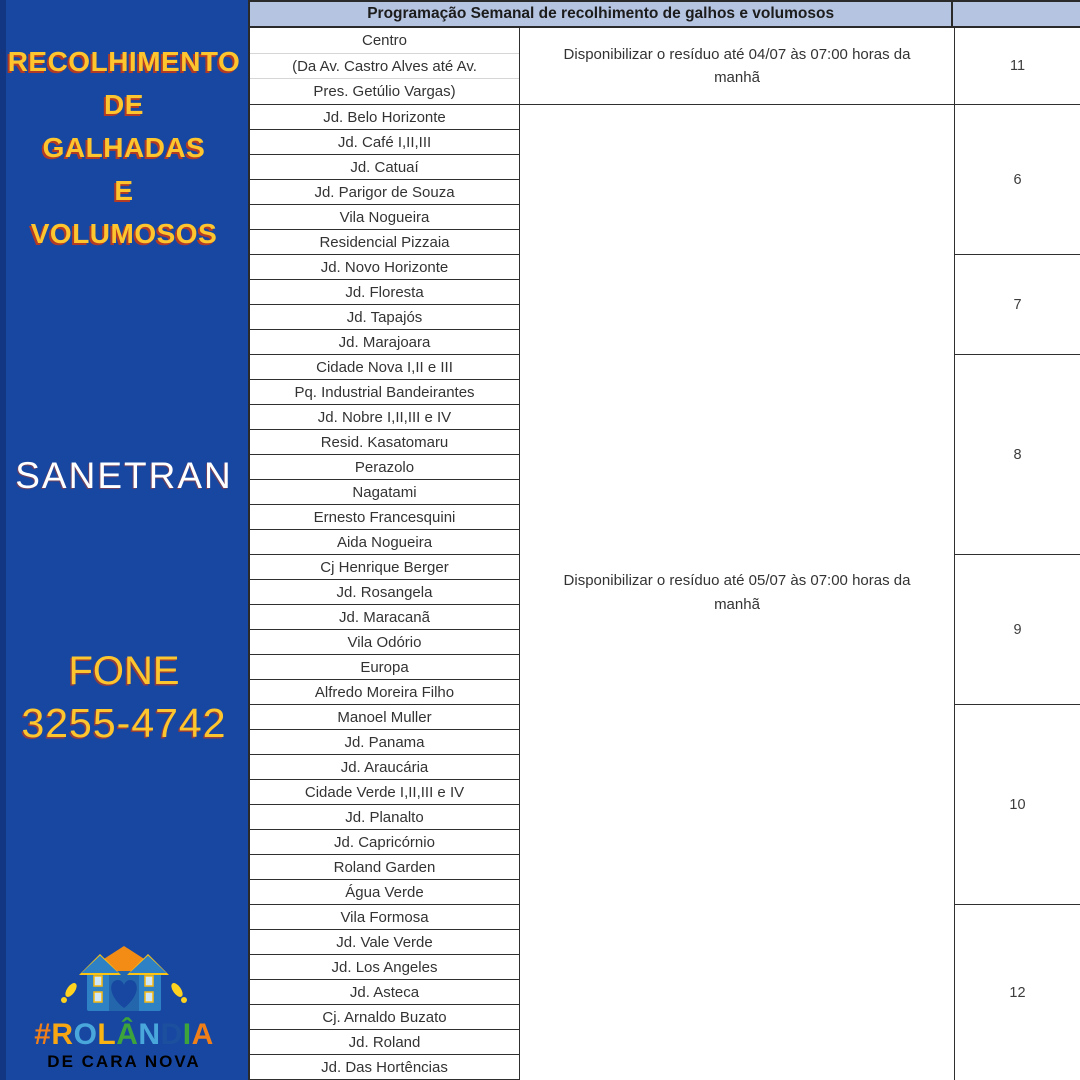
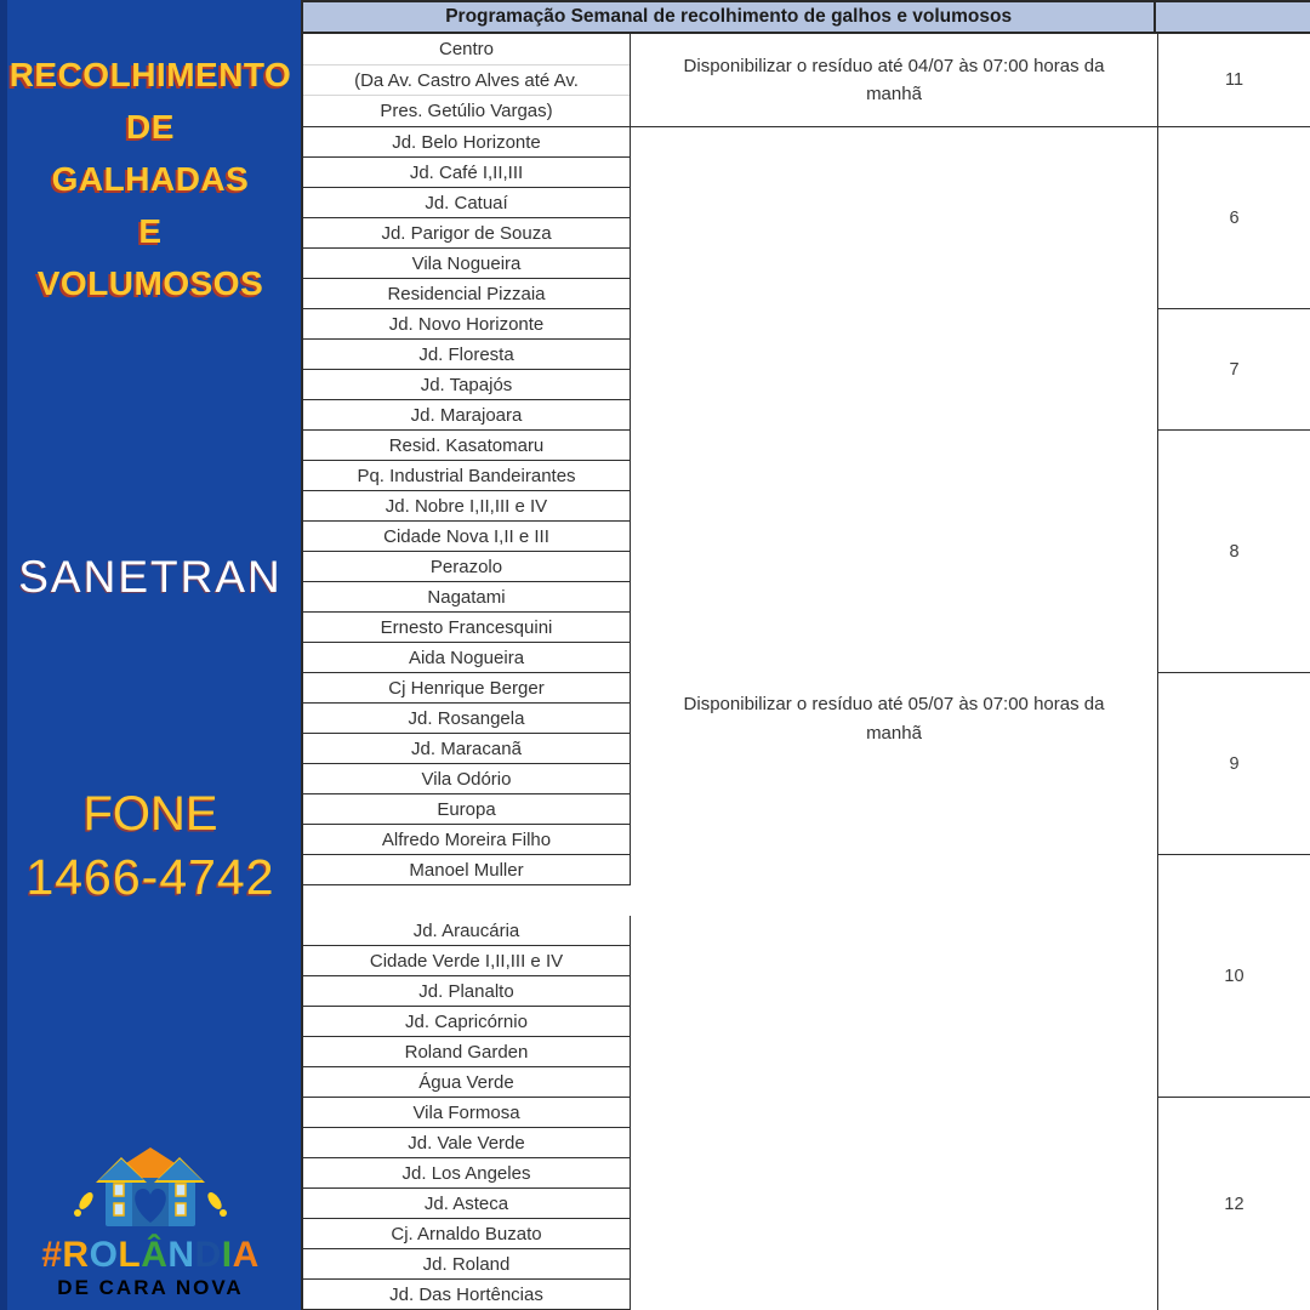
  RECOLHIMENTO
  DE
  GALHADAS
  E
  VOLUMOSOS
  SANETRAN
  FONE
- 3255-4742
+ 1466-4742
  #ROLÂN IA
  DE CARA NOVA
  Programação Semanal de recolhimento de galhos e volumosos
  Centro
  (Da Av. Castro Alves até Av.
  Pres. Getúlio Vargas)
  11
  Jd. Belo Horizonte
  Jd. Café I,II,III
  Jd. Catuaí
  Jd. Parigor de Souza
  Vila Nogueira
  Residencial Pizzaia
  6
  Jd. Novo Horizonte
  Jd. Floresta
  Jd. Tapajós
  Jd. Marajoara
  7
- Cidade Nova I,II e III
+ Resid. Kasatomaru
  Pq. Industrial Bandeirantes
  Jd. Nobre I,II,III e IV
- Resid. Kasatomaru
+ Cidade Nova I,II e III
  Perazolo
  Nagatami
  Ernesto Francesquini
  Aida Nogueira
  8
  Cj Henrique Berger
  Jd. Rosangela
  Jd. Maracanã
  Vila Odório
  Europa
  Alfredo Moreira Filho
  9
  Manoel Muller
- Jd. Panama
  Jd. Araucária
  Cidade Verde I,II,III e IV
  Jd. Planalto
  Jd. Capricórnio
  Roland Garden
  Água Verde
  10
  Vila Formosa
  Jd. Vale Verde
  Jd. Los Angeles
  Jd. Asteca
  Cj. Arnaldo Buzato
  Jd. Roland
  Jd. Das Hortências
  12
  Disponibilizar o resíduo até 04/07 às 07:00 horas da manhã
  Disponibilizar o resíduo até 05/07 às 07:00 horas da manhã
